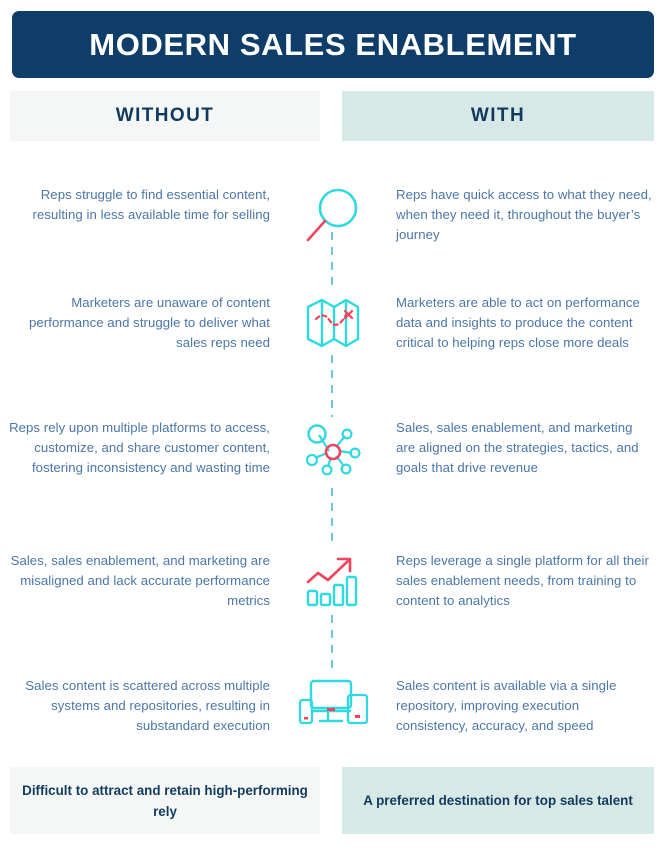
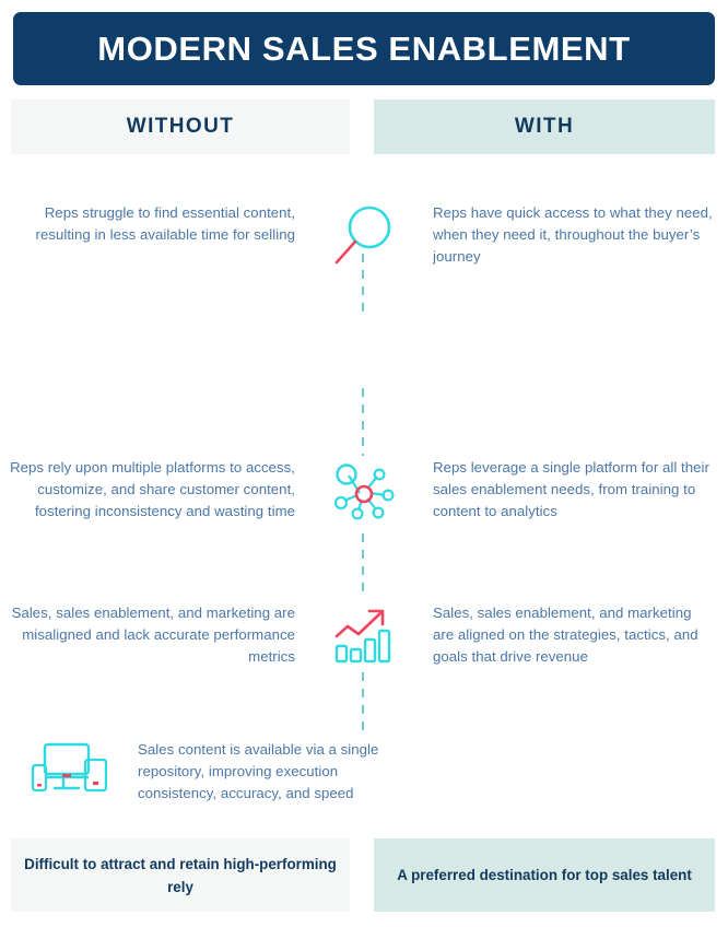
  MODERN SALES ENABLEMENT
  WITHOUT
  WITH
  Reps struggle to find essential content, resulting in less available time for selling
  Reps have quick access to what they need, when they need it, throughout the buyer’s journey
- Marketers are unaware of content performance and struggle to deliver what sales reps need
- Marketers are able to act on performance data and insights to produce the content critical to helping reps close more deals
  Reps rely upon multiple platforms to access, customize, and share customer content, fostering inconsistency and wasting time
- Sales, sales enablement, and marketing are aligned on the strategies, tactics, and goals that drive revenue
+ Reps leverage a single platform for all their sales enablement needs, from training to content to analytics
  Sales, sales enablement, and marketing are misaligned and lack accurate performance metrics
- Reps leverage a single platform for all their sales enablement needs, from training to content to analytics
+ Sales, sales enablement, and marketing are aligned on the strategies, tactics, and goals that drive revenue
- Sales content is scattered across multiple systems and repositories, resulting in substandard execution
  Sales content is available via a single repository, improving execution consistency, accuracy, and speed
  Difficult to attract and retain high-performing rely
  A preferred destination for top sales talent
